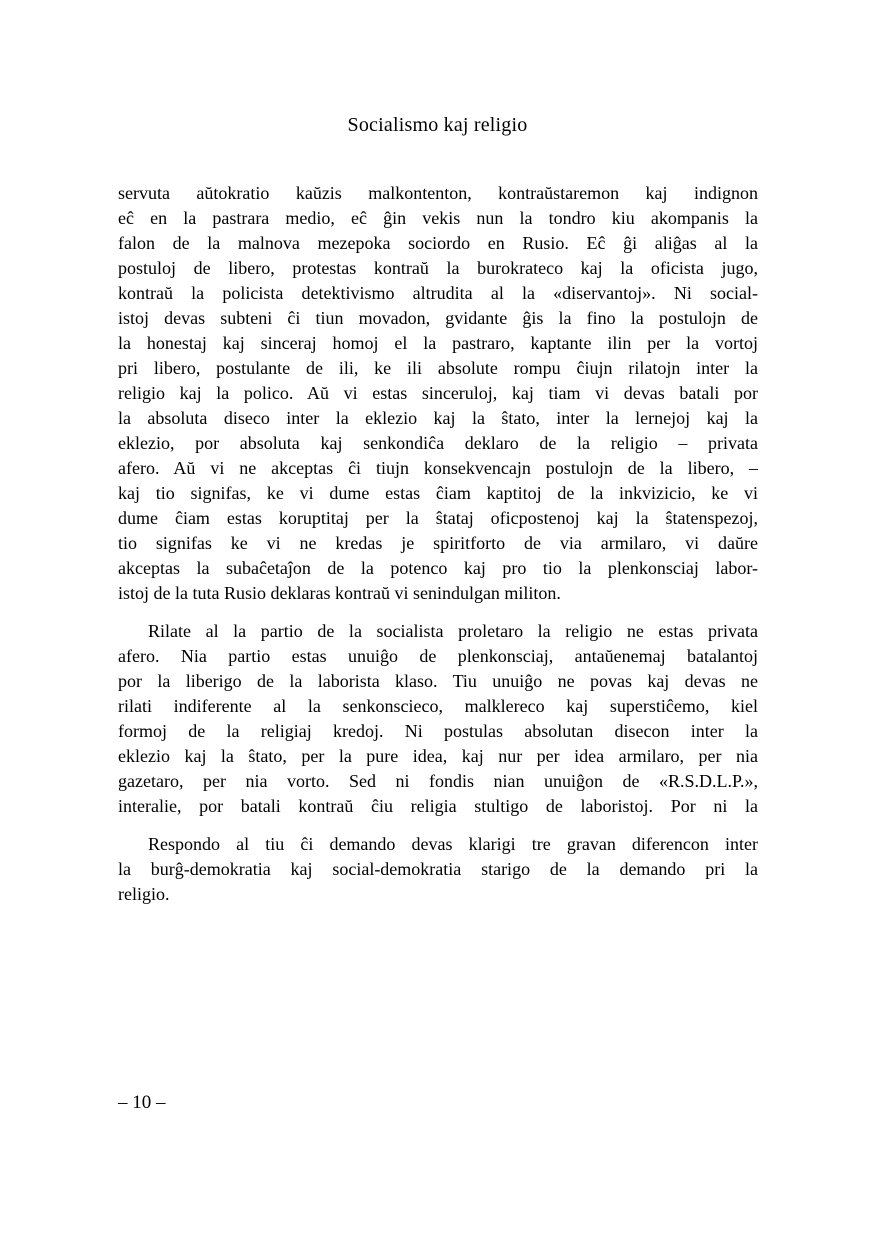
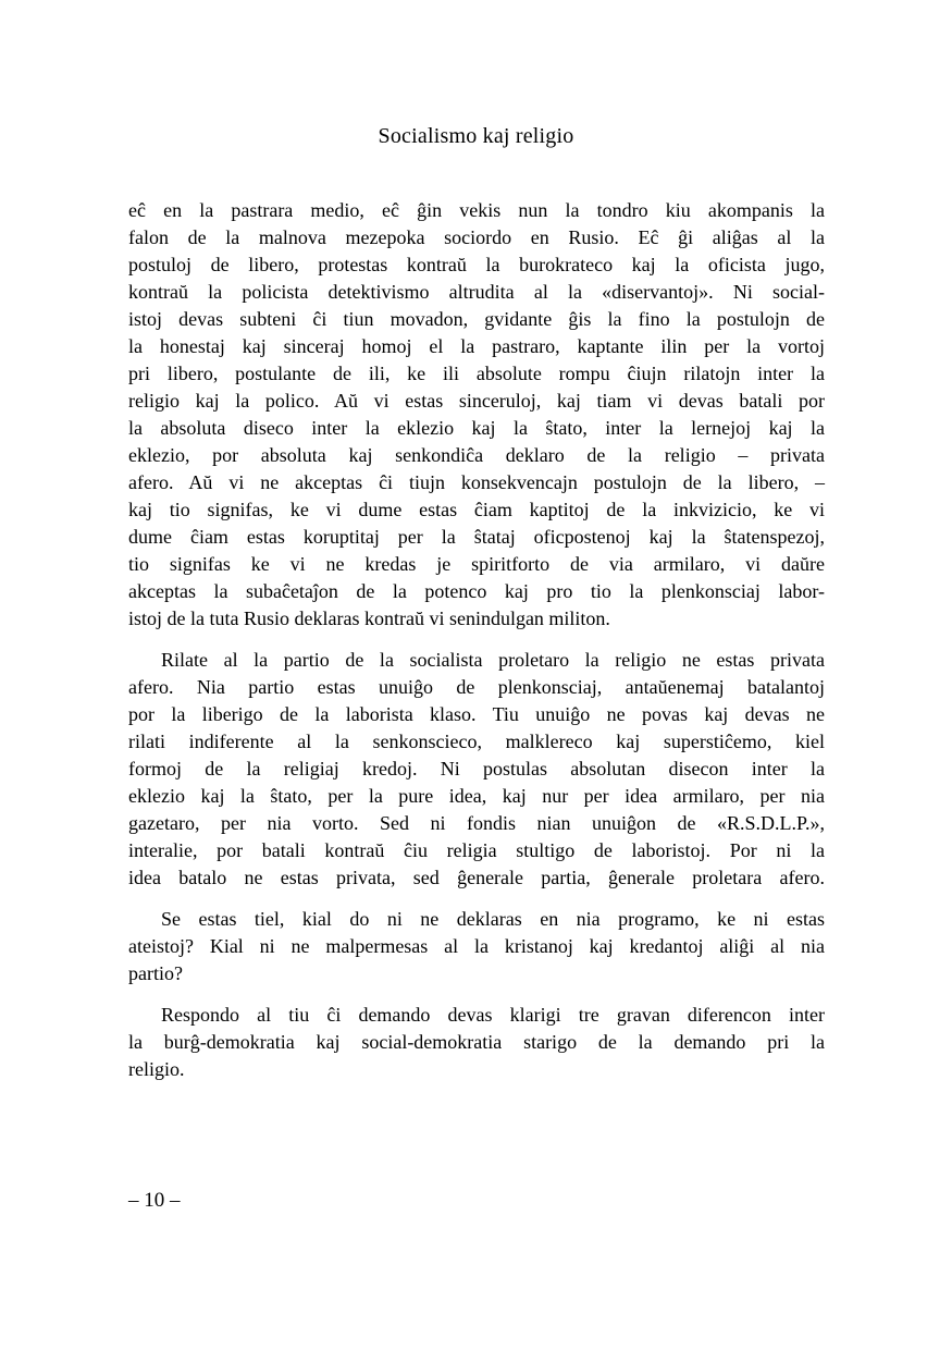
  Socialismo kaj religio
- servuta aŭtokratio kaŭzis malkontenton, kontraŭstaremon kaj indignon
  eĉ en la pastrara medio, eĉ ĝin vekis nun la tondro kiu akompanis la
  falon de la malnova mezepoka sociordo en Rusio. Eĉ ĝi aliĝas al la
  postuloj de libero, protestas kontraŭ la burokrateco kaj la oficista jugo,
  kontraŭ la policista detektivismo altrudita al la «diservantoj». Ni social-
  istoj devas subteni ĉi tiun movadon, gvidante ĝis la fino la postulojn de
  la honestaj kaj sinceraj homoj el la pastraro, kaptante ilin per la vortoj
  pri libero, postulante de ili, ke ili absolute rompu ĉiujn rilatojn inter la
  religio kaj la polico. Aŭ vi estas sinceruloj, kaj tiam vi devas batali por
  la absoluta diseco inter la eklezio kaj la ŝtato, inter la lernejoj kaj la
  eklezio, por absoluta kaj senkondiĉa deklaro de la religio – privata
  afero. Aŭ vi ne akceptas ĉi tiujn konsekvencajn postulojn de la libero, –
  kaj tio signifas, ke vi dume estas ĉiam kaptitoj de la inkvizicio, ke vi
  dume ĉiam estas koruptitaj per la ŝtataj oficpostenoj kaj la ŝtatenspezoj,
  tio signifas ke vi ne kredas je spiritforto de via armilaro, vi daŭre
  akceptas la subaĉetaĵon de la potenco kaj pro tio la plenkonsciaj labor-
  istoj de la tuta Rusio deklaras kontraŭ vi senindulgan militon.
  Rilate al la partio de la socialista proletaro la religio ne estas privata
  afero. Nia partio estas unuiĝo de plenkonsciaj, antaŭenemaj batalantoj
  por la liberigo de la laborista klaso. Tiu unuiĝo ne povas kaj devas ne
  rilati indiferente al la senkonscieco, malklereco kaj superstiĉemo, kiel
  formoj de la religiaj kredoj. Ni postulas absolutan disecon inter la
  eklezio kaj la ŝtato, per la pure idea, kaj nur per idea armilaro, per nia
  gazetaro, per nia vorto. Sed ni fondis nian unuiĝon de «R.S.D.L.P.»,
  interalie, por batali kontraŭ ĉiu religia stultigo de laboristoj. Por ni la
+ idea batalo ne estas privata, sed ĝenerale partia, ĝenerale proletara afero.
+ Se estas tiel, kial do ni ne deklaras en nia programo, ke ni estas
+ ateistoj? Kial ni ne malpermesas al la kristanoj kaj kredantoj aliĝi al nia
+ partio?
  Respondo al tiu ĉi demando devas klarigi tre gravan diferencon inter
  la burĝ-demokratia kaj social-demokratia starigo de la demando pri la
  religio.
  – 10 –
